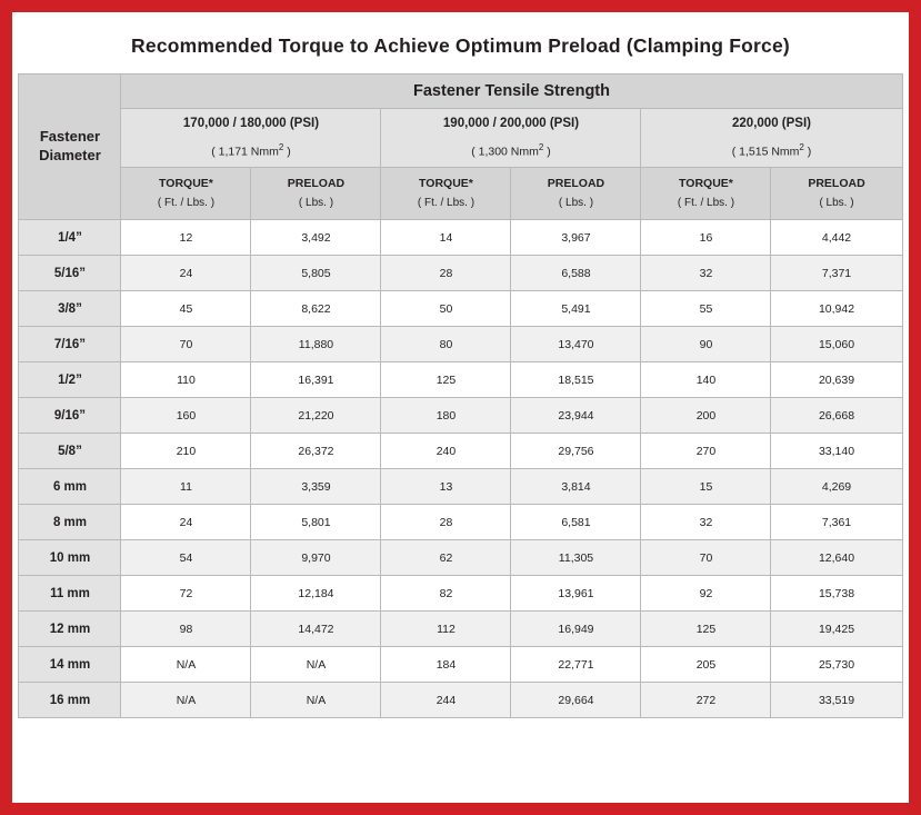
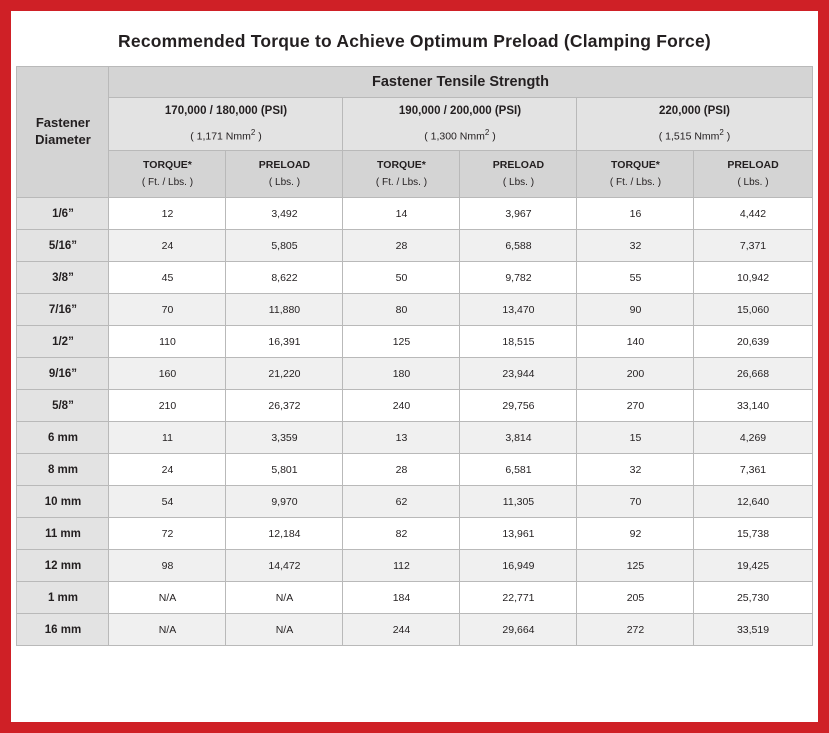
  Recommended Torque to Achieve Optimum Preload (Clamping Force)
  Fastener Diameter	Fastener Tensile Strength
  170,000 / 180,000 (PSI) ( 1,171 Nmm2 )	190,000 / 200,000 (PSI) ( 1,300 Nmm2 )	220,000 (PSI) ( 1,515 Nmm2 )
  TORQUE* ( Ft. / Lbs. )	PRELOAD ( Lbs. )	TORQUE* ( Ft. / Lbs. )	PRELOAD ( Lbs. )	TORQUE* ( Ft. / Lbs. )	PRELOAD ( Lbs. )
- 1/4”	12	3,492	14	3,967	16	4,442
+ 1/6”	12	3,492	14	3,967	16	4,442
  5/16”	24	5,805	28	6,588	32	7,371
- 3/8”	45	8,622	50	5,491	55	10,942
+ 3/8”	45	8,622	50	9,782	55	10,942
  7/16”	70	11,880	80	13,470	90	15,060
  1/2”	110	16,391	125	18,515	140	20,639
  9/16”	160	21,220	180	23,944	200	26,668
  5/8”	210	26,372	240	29,756	270	33,140
  6 mm	11	3,359	13	3,814	15	4,269
  8 mm	24	5,801	28	6,581	32	7,361
  10 mm	54	9,970	62	11,305	70	12,640
  11 mm	72	12,184	82	13,961	92	15,738
  12 mm	98	14,472	112	16,949	125	19,425
- 14 mm	N/A	N/A	184	22,771	205	25,730
+ 1 mm	N/A	N/A	184	22,771	205	25,730
  16 mm	N/A	N/A	244	29,664	272	33,519
